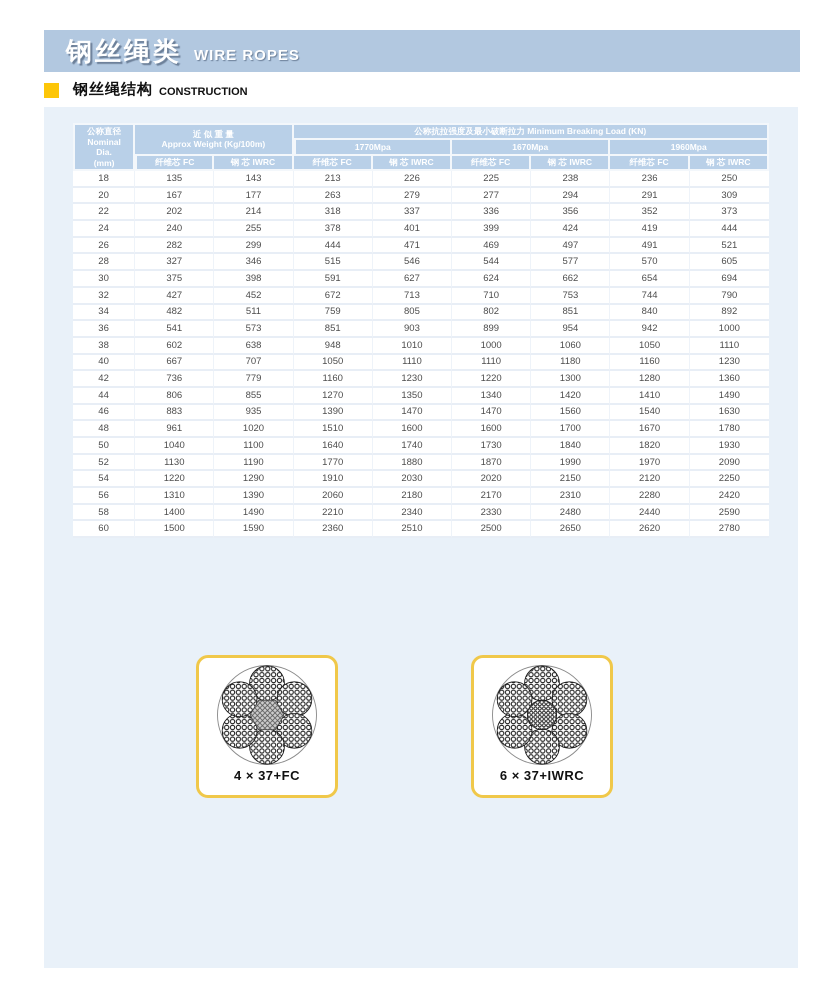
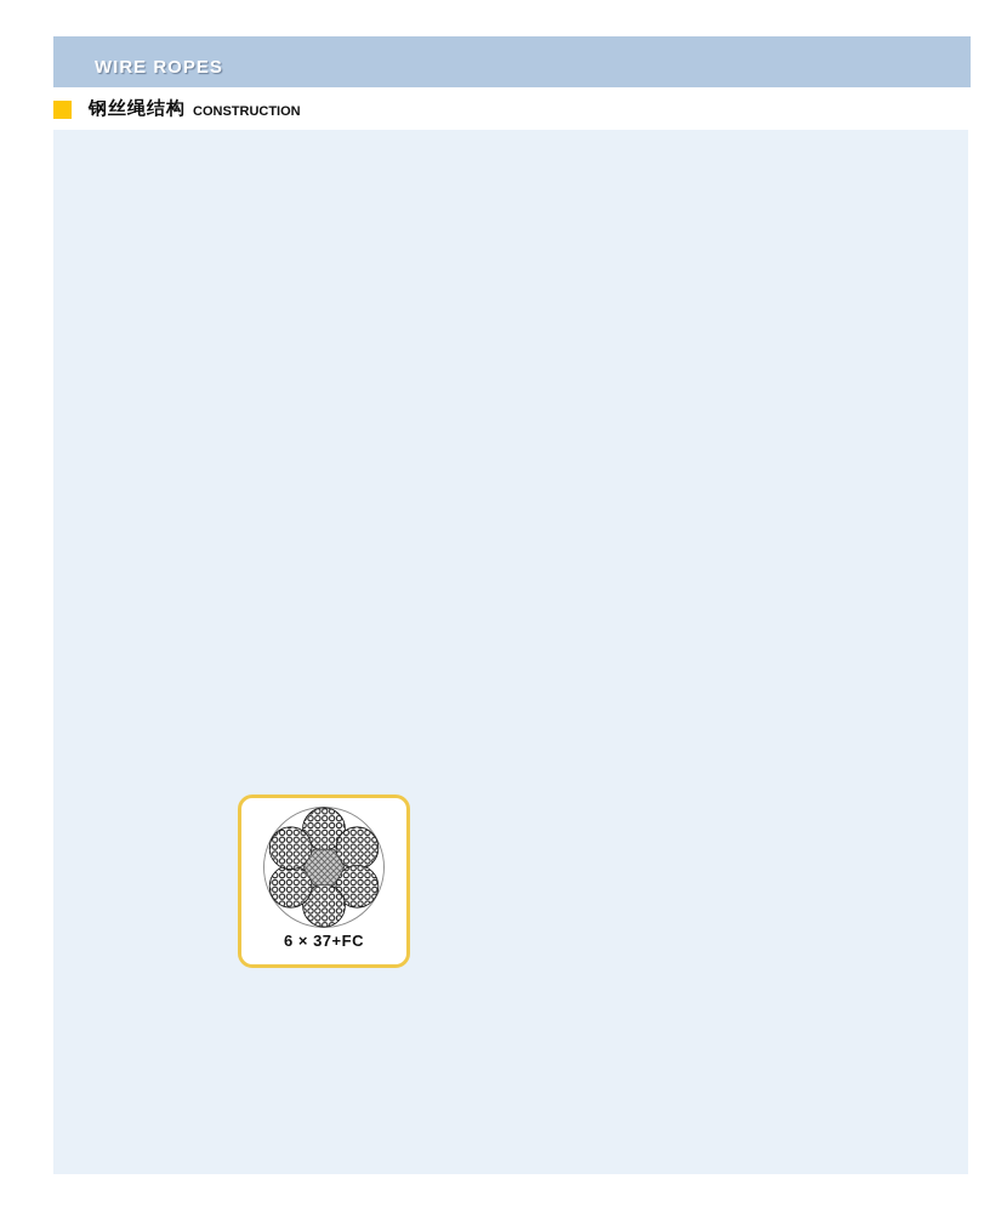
- 钢丝绳类
  WIRE ROPES
  钢丝绳结构
  CONSTRUCTION
- 公称直径 Nominal Dia. (mm)	近 似 重 量 Approx Weight (Kg/100m)	公称抗拉强度及最小破断拉力 Minimum Breaking Load (KN)
- 1770Mpa	1670Mpa	1960Mpa
- 纤维芯 FC	钢 芯 IWRC	纤维芯 FC	钢 芯 IWRC	纤维芯 FC	钢 芯 IWRC	纤维芯 FC	钢 芯 IWRC
- 18	135	143	213	226	225	238	236	250
- 20	167	177	263	279	277	294	291	309
- 22	202	214	318	337	336	356	352	373
- 24	240	255	378	401	399	424	419	444
- 26	282	299	444	471	469	497	491	521
- 28	327	346	515	546	544	577	570	605
- 30	375	398	591	627	624	662	654	694
- 32	427	452	672	713	710	753	744	790
- 34	482	511	759	805	802	851	840	892
- 36	541	573	851	903	899	954	942	1000
- 38	602	638	948	1010	1000	1060	1050	1110
- 40	667	707	1050	1110	1110	1180	1160	1230
- 42	736	779	1160	1230	1220	1300	1280	1360
- 44	806	855	1270	1350	1340	1420	1410	1490
- 46	883	935	1390	1470	1470	1560	1540	1630
- 48	961	1020	1510	1600	1600	1700	1670	1780
- 50	1040	1100	1640	1740	1730	1840	1820	1930
- 52	1130	1190	1770	1880	1870	1990	1970	2090
- 54	1220	1290	1910	2030	2020	2150	2120	2250
- 56	1310	1390	2060	2180	2170	2310	2280	2420
- 58	1400	1490	2210	2340	2330	2480	2440	2590
- 60	1500	1590	2360	2510	2500	2650	2620	2780
- 4 × 37+FC
+ 6 × 37+FC
- 6 × 37+IWRC
